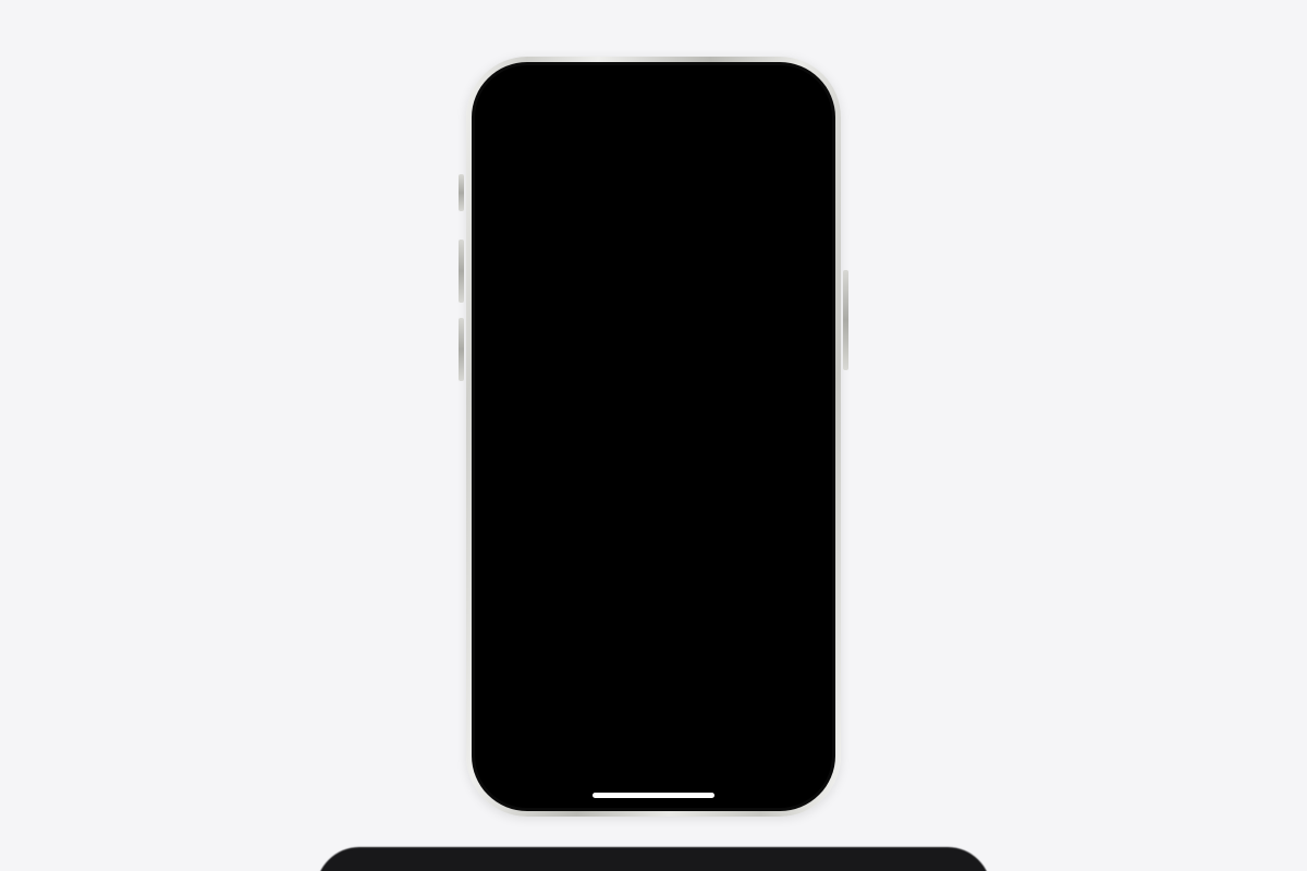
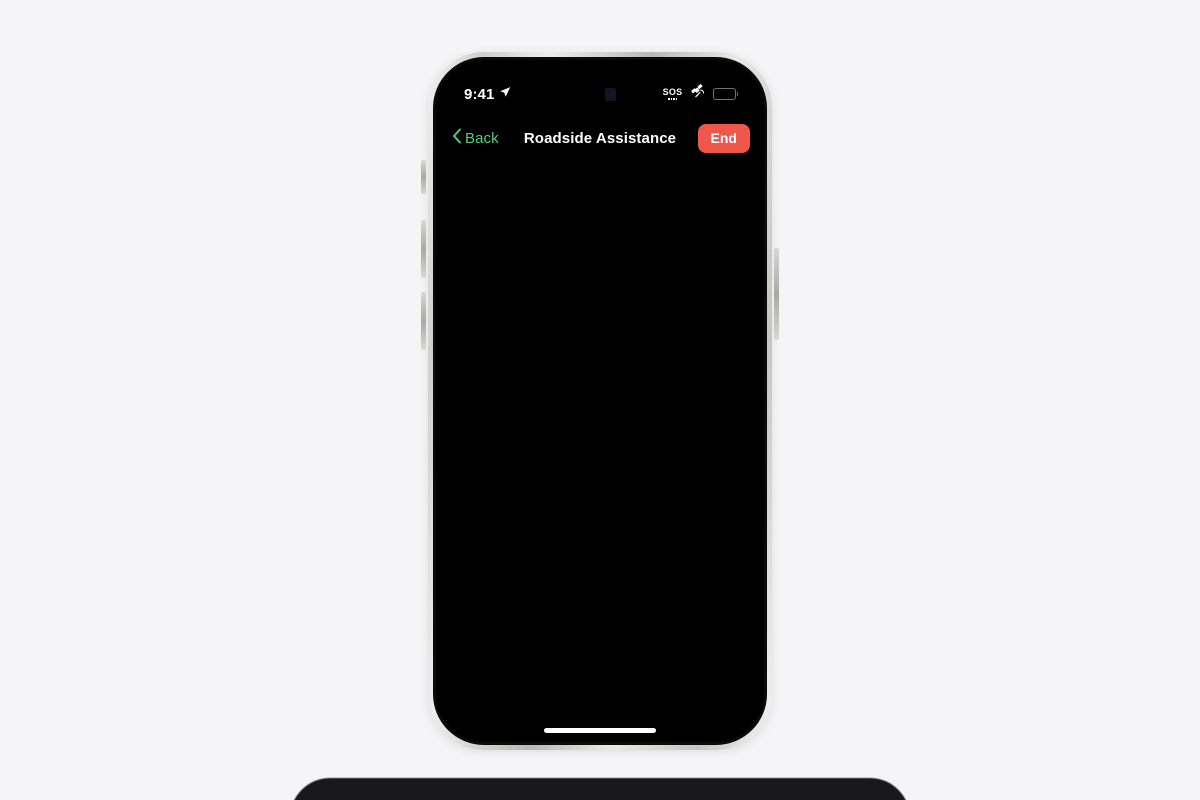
+ 9:41
+ SOS
+ Back
+ Roadside Assistance
+ End
